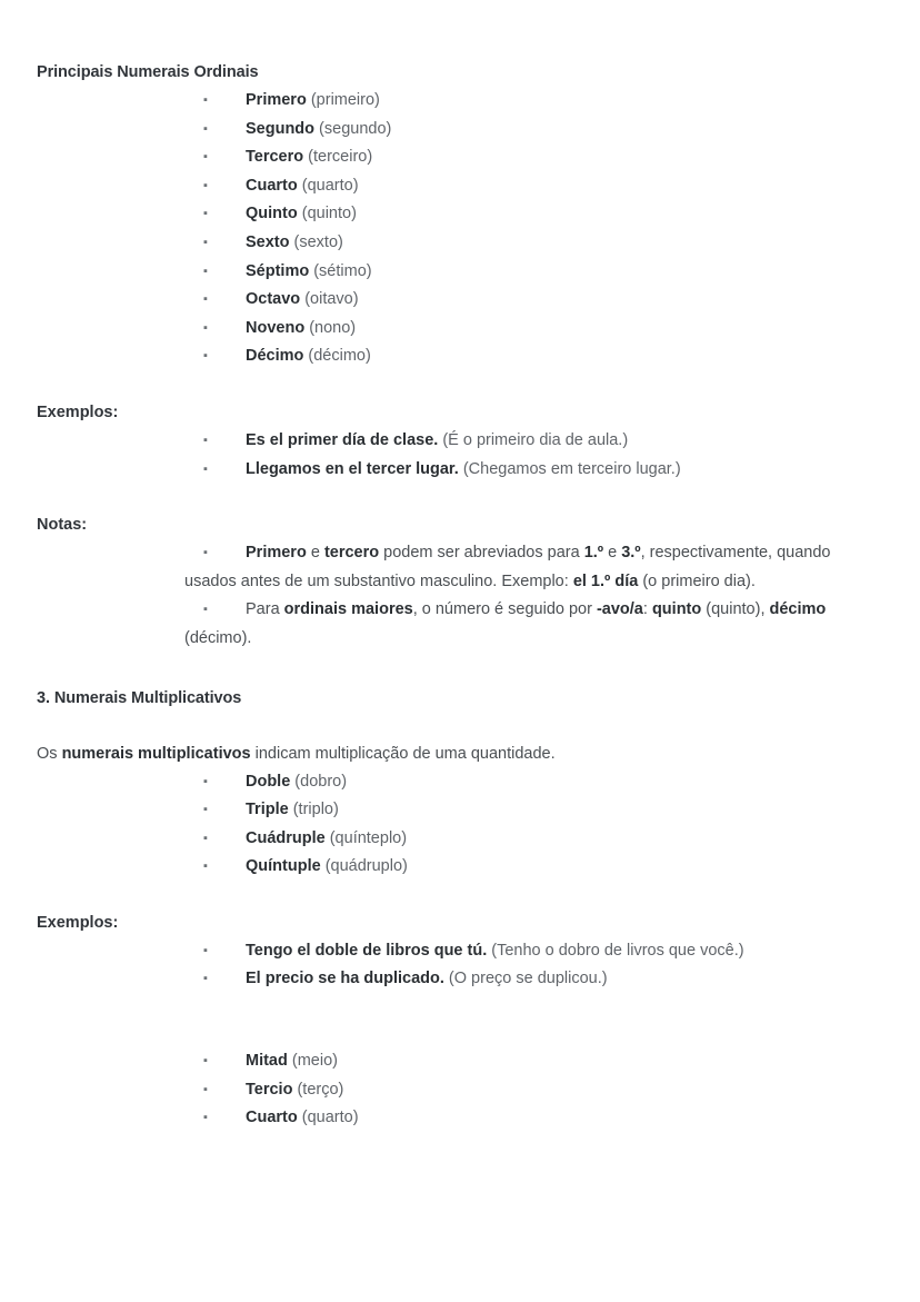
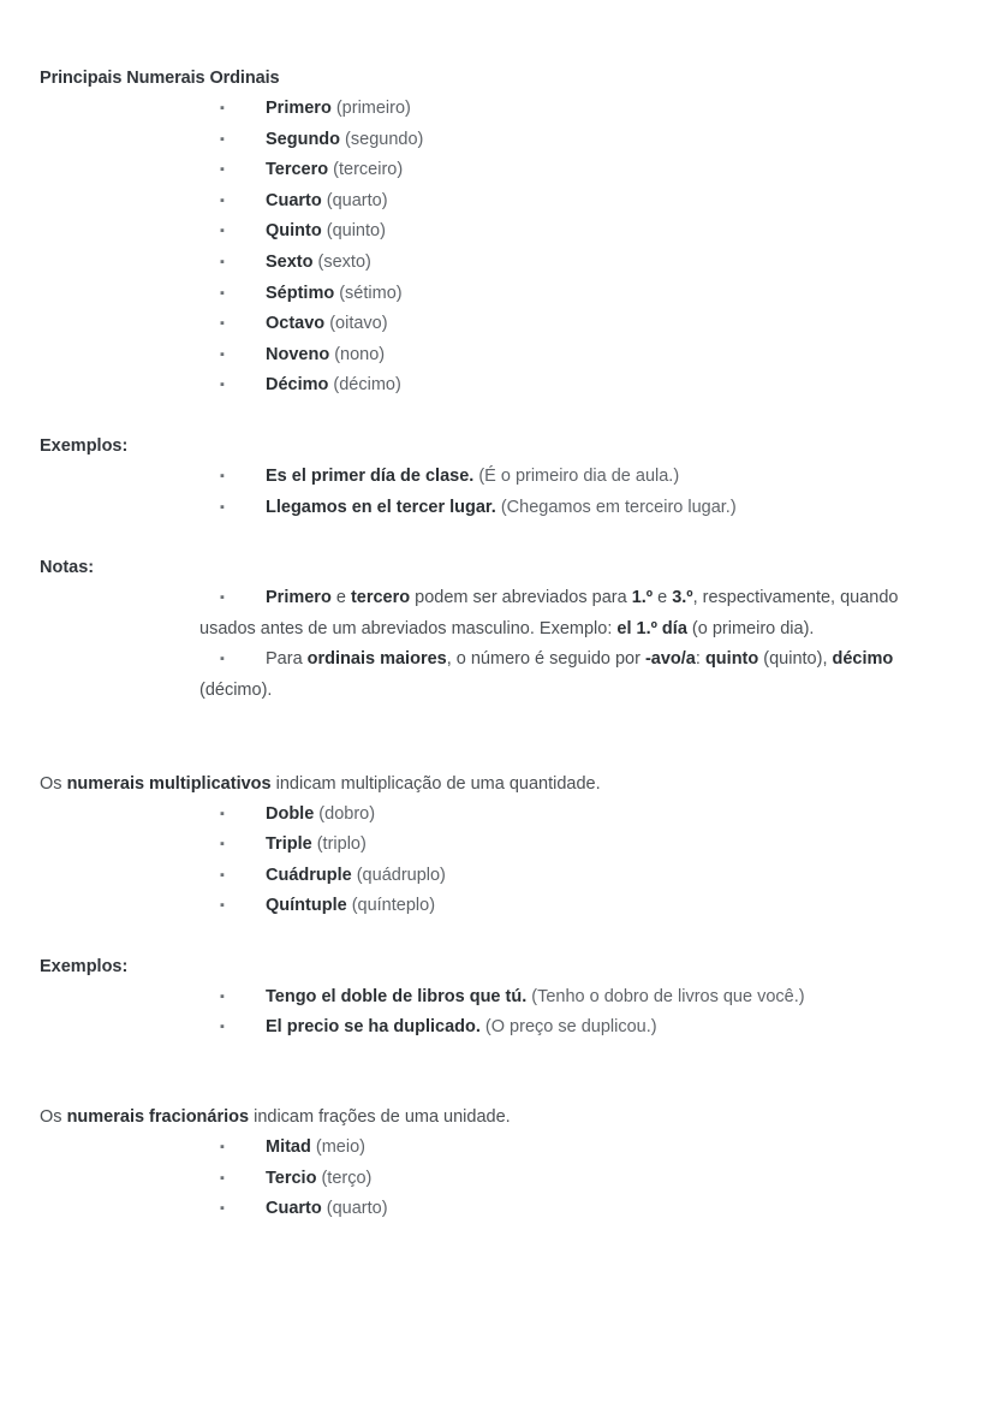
  Principais Numerais Ordinais
  ▪
  Primero (primeiro)
  ▪
  Segundo (segundo)
  ▪
  Tercero (terceiro)
  ▪
  Cuarto (quarto)
  ▪
  Quinto (quinto)
  ▪
  Sexto (sexto)
  ▪
  Séptimo (sétimo)
  ▪
  Octavo (oitavo)
  ▪
  Noveno (nono)
  ▪
  Décimo (décimo)
  Exemplos:
  ▪
  Es el primer día de clase. (É o primeiro dia de aula.)
  ▪
  Llegamos en el tercer lugar. (Chegamos em terceiro lugar.)
  Notas:
  ▪
- Primero e tercero podem ser abreviados para 1.º e 3.º, respectivamente, quando usados antes de um substantivo masculino. Exemplo: el 1.º día (o primeiro dia).
+ Primero e tercero podem ser abreviados para 1.º e 3.º, respectivamente, quando usados antes de um abreviados masculino. Exemplo: el 1.º día (o primeiro dia).
  ▪
  Para ordinais maiores, o número é seguido por -avo/a: quinto (quinto), décimo (décimo).
- 3. Numerais Multiplicativos
  Os numerais multiplicativos indicam multiplicação de uma quantidade.
  ▪
  Doble (dobro)
  ▪
  Triple (triplo)
  ▪
- Cuádruple (quínteplo)
+ Cuádruple (quádruplo)
  ▪
- Quíntuple (quádruplo)
+ Quíntuple (quínteplo)
  Exemplos:
  ▪
  Tengo el doble de libros que tú. (Tenho o dobro de livros que você.)
  ▪
  El precio se ha duplicado. (O preço se duplicou.)
+ Os numerais fracionários indicam frações de uma unidade.
  ▪
  Mitad (meio)
  ▪
  Tercio (terço)
  ▪
  Cuarto (quarto)
